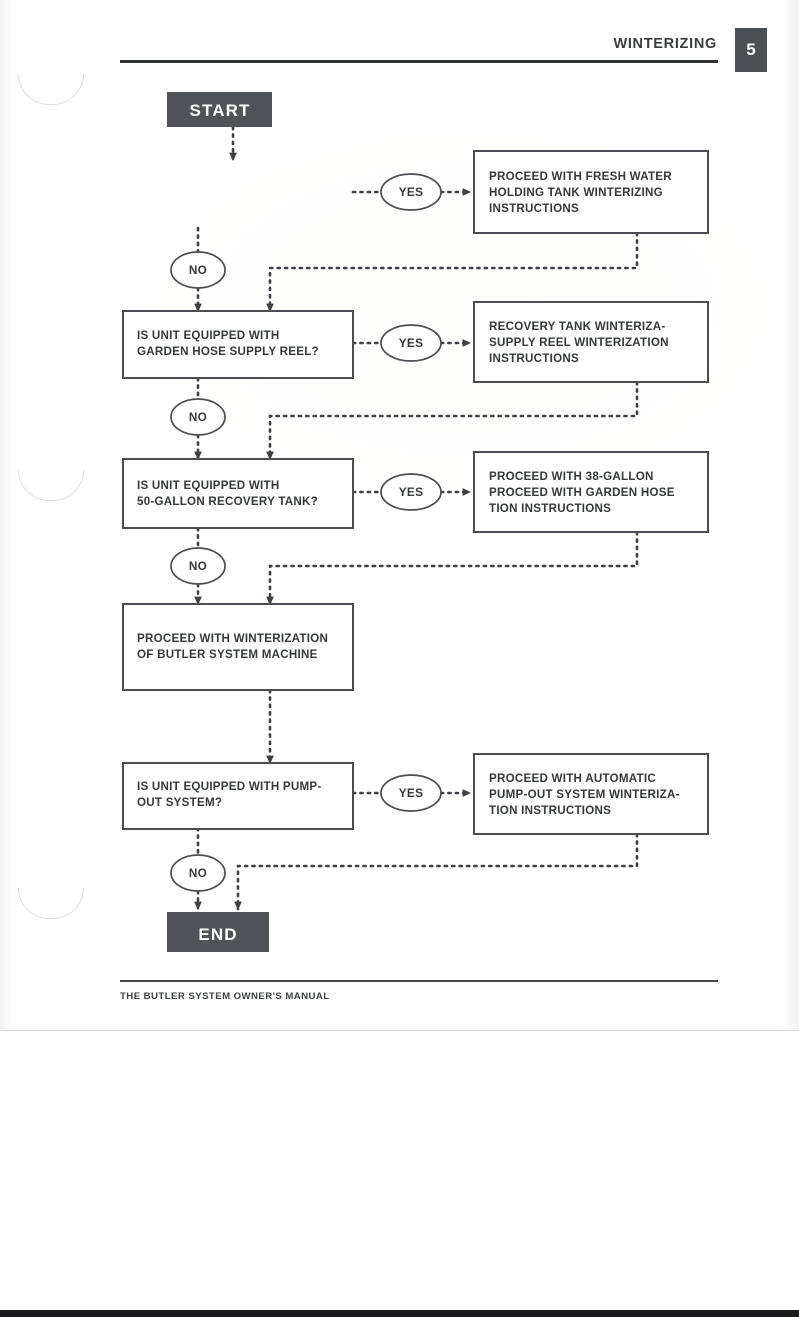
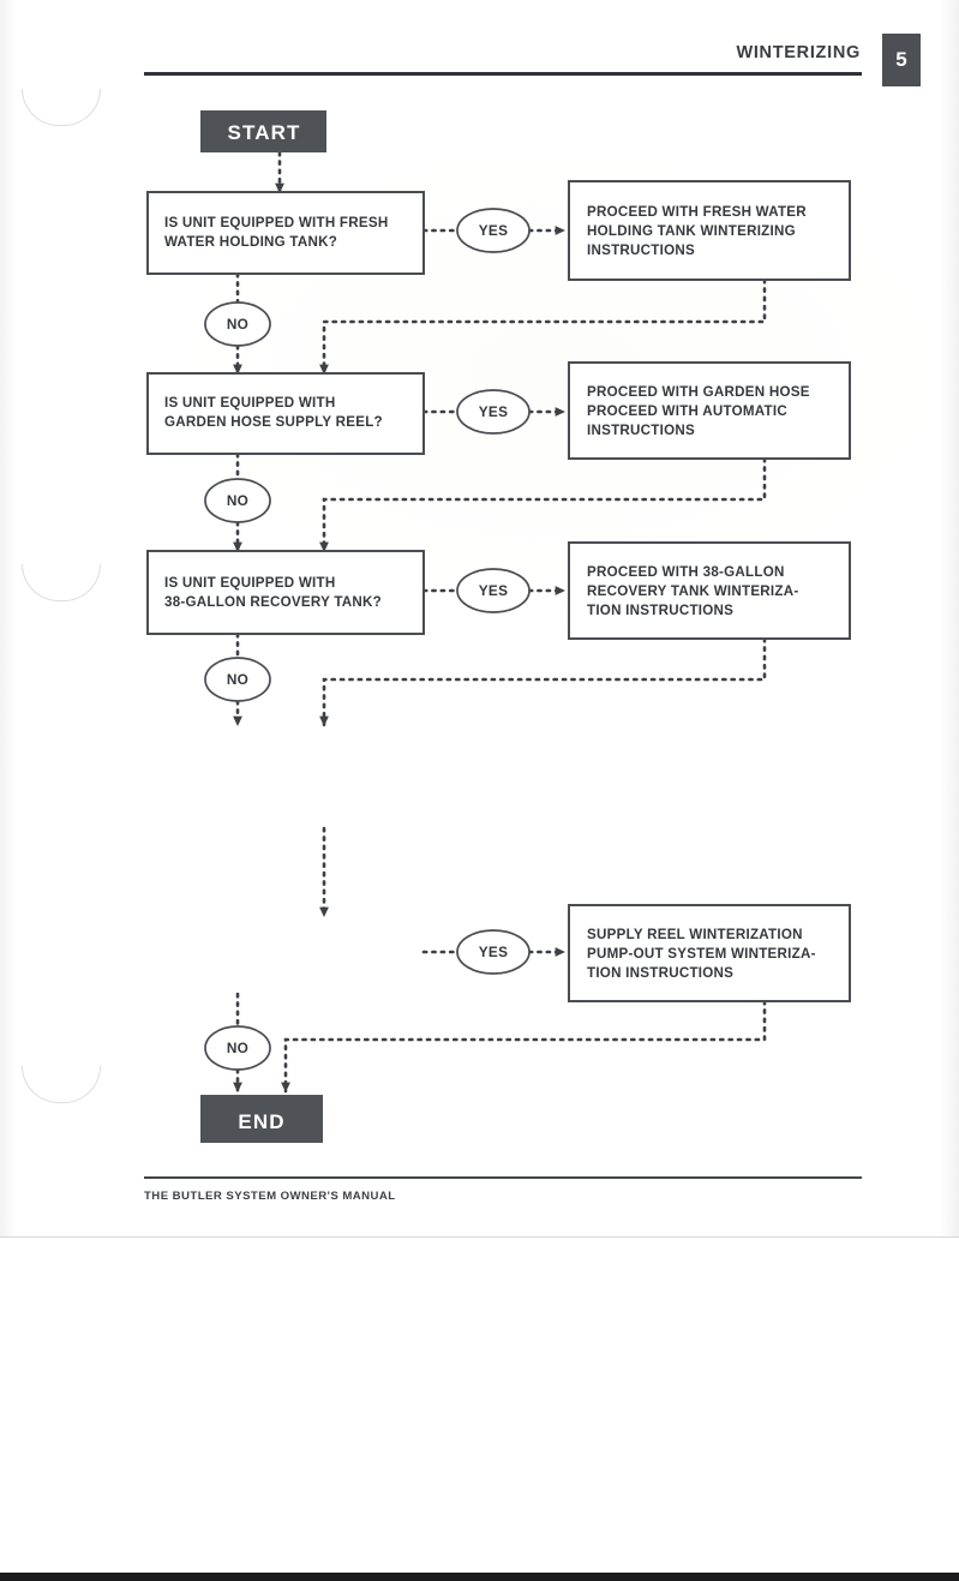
  WINTERIZING
  5
  START
+ IS UNIT EQUIPPED WITH FRESH
+ WATER HOLDING TANK?
  YES
  PROCEED WITH FRESH WATER
  HOLDING TANK WINTERIZING
  INSTRUCTIONS
  NO
  IS UNIT EQUIPPED WITH
  GARDEN HOSE SUPPLY REEL?
  YES
- RECOVERY TANK WINTERIZA-
+ PROCEED WITH GARDEN HOSE
- SUPPLY REEL WINTERIZATION
+ PROCEED WITH AUTOMATIC
  INSTRUCTIONS
  NO
  IS UNIT EQUIPPED WITH
- 50-GALLON RECOVERY TANK?
+ 38-GALLON RECOVERY TANK?
  YES
  PROCEED WITH 38-GALLON
- PROCEED WITH GARDEN HOSE
+ RECOVERY TANK WINTERIZA-
  TION INSTRUCTIONS
  NO
- PROCEED WITH WINTERIZATION
- OF BUTLER SYSTEM MACHINE
- IS UNIT EQUIPPED WITH PUMP-
- OUT SYSTEM?
  YES
- PROCEED WITH AUTOMATIC
+ SUPPLY REEL WINTERIZATION
  PUMP-OUT SYSTEM WINTERIZA-
  TION INSTRUCTIONS
  NO
  END
  THE BUTLER SYSTEM OWNER'S MANUAL
